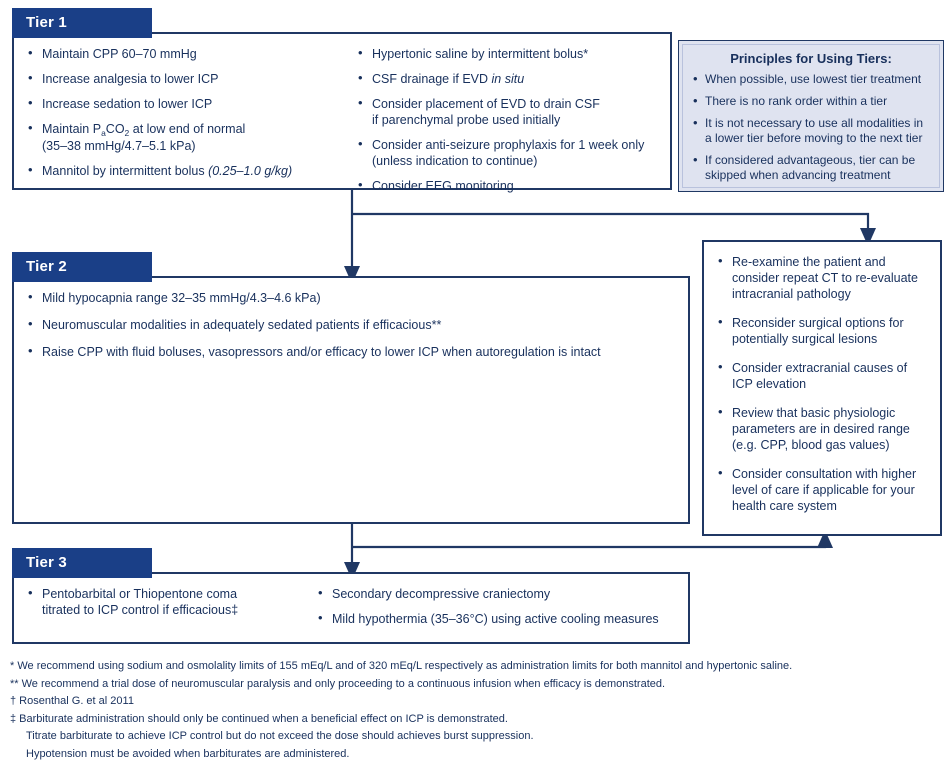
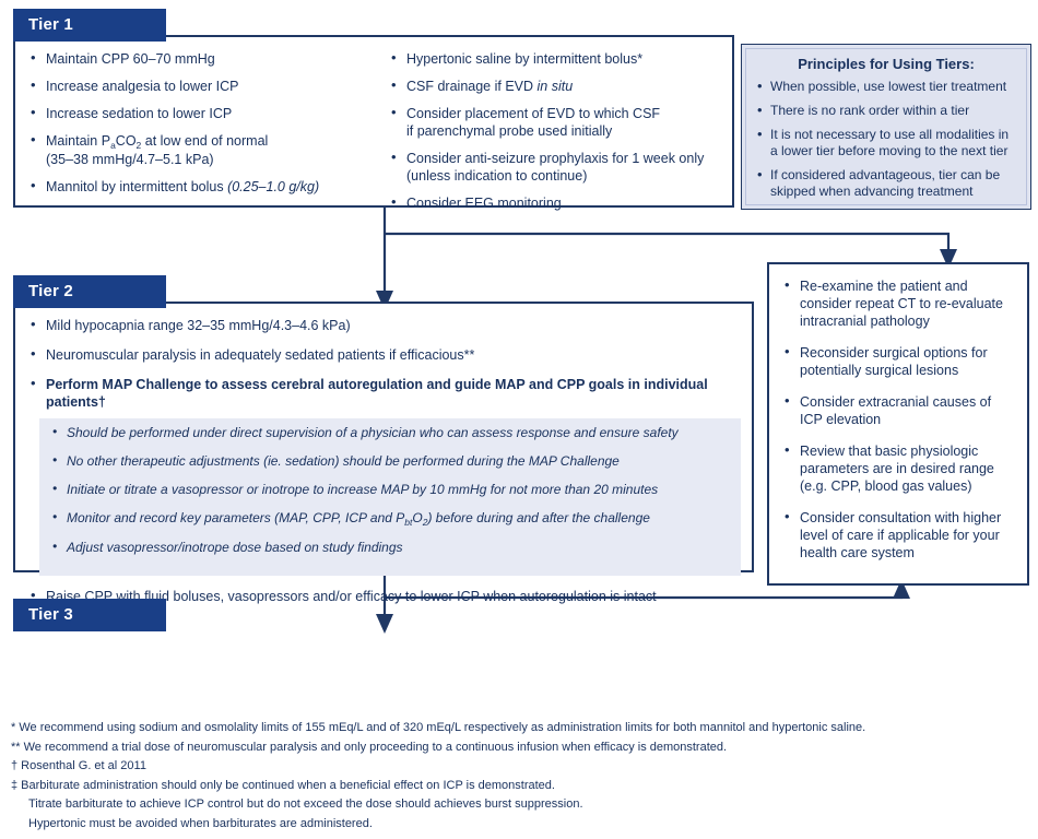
  Maintain CPP 60–70 mmHg
  Increase analgesia to lower ICP
  Increase sedation to lower ICP
  Maintain PaCO2 at low end of normal
  (35–38 mmHg/4.7–5.1 kPa)
  Mannitol by intermittent bolus (0.25–1.0 g/kg)
  Hypertonic saline by intermittent bolus*
  CSF drainage if EVD in situ
- Consider placement of EVD to drain CSF
+ Consider placement of EVD to which CSF
  if parenchymal probe used initially
  Consider anti-seizure prophylaxis for 1 week only
  (unless indication to continue)
  Consider EEG monitoring
  Tier 1
  Principles for Using Tiers:
  When possible, use lowest tier treatment
  There is no rank order within a tier
  It is not necessary to use all modalities in a lower tier before moving to the next tier
  If considered advantageous, tier can be skipped when advancing treatment
  Mild hypocapnia range 32–35 mmHg/4.3–4.6 kPa)
- Neuromuscular modalities in adequately sedated patients if efficacious**
+ Neuromuscular paralysis in adequately sedated patients if efficacious**
+ Perform MAP Challenge to assess cerebral autoregulation and guide MAP and CPP goals in individual patients†
+ Should be performed under direct supervision of a physician who can assess response and ensure safety
+ No other therapeutic adjustments (ie. sedation) should be performed during the MAP Challenge
+ Initiate or titrate a vasopressor or inotrope to increase MAP by 10 mmHg for not more than 20 minutes
+ Monitor and record key parameters (MAP, CPP, ICP and PbtO2) before during and after the challenge
+ Adjust vasopressor/inotrope dose based on study findings
  Raise CPP with fluid boluses, vasopressors and/or efficacy to lower ICP when autoregulation is intact
  Tier 2
  Re-examine the patient and consider repeat CT to re-evaluate intracranial pathology
  Reconsider surgical options for potentially surgical lesions
  Consider extracranial causes of ICP elevation
  Review that basic physiologic parameters are in desired range (e.g. CPP, blood gas values)
  Consider consultation with higher level of care if applicable for your health care system
- Pentobarbital or Thiopentone coma
- titrated to ICP control if efficacious‡
- Secondary decompressive craniectomy
- Mild hypothermia (35–36°C) using active cooling measures
  Tier 3
  * We recommend using sodium and osmolality limits of 155 mEq/L and of 320 mEq/L respectively as administration limits for both mannitol and hypertonic saline.
  ** We recommend a trial dose of neuromuscular paralysis and only proceeding to a continuous infusion when efficacy is demonstrated.
  † Rosenthal G. et al 2011
  ‡ Barbiturate administration should only be continued when a beneficial effect on ICP is demonstrated.
  Titrate barbiturate to achieve ICP control but do not exceed the dose should achieves burst suppression.
- Hypotension must be avoided when barbiturates are administered.
+ Hypertonic must be avoided when barbiturates are administered.
